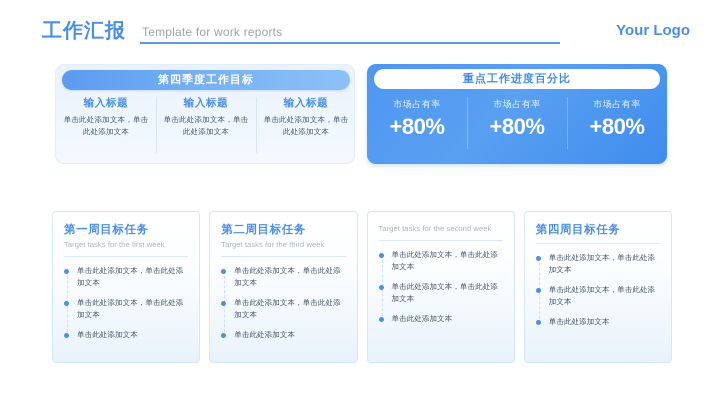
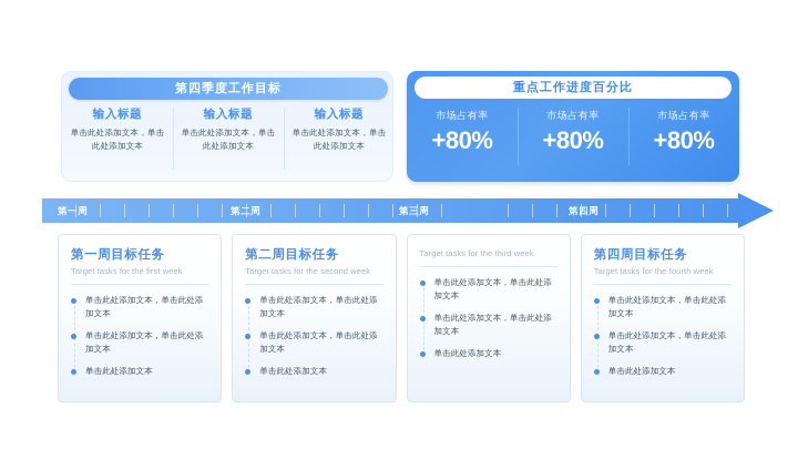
- 工作汇报
- Template for work reports
- Your Logo
  第四季度工作目标
  输入标题
  单击此处添加文本，单击此处添加文本
  输入标题
  单击此处添加文本，单击此处添加文本
  输入标题
  单击此处添加文本，单击此处添加文本
  重点工作进度百分比
  市场占有率
  +80%
  市场占有率
  +80%
  市场占有率
  +80%
+ 第一周
+ 第二周
+ 第三周
+ 第四周
  第一周目标任务
  Target tasks for the first week
  单击此处添加文本，单击此处添加文本
  单击此处添加文本，单击此处添加文本
  单击此处添加文本
  第二周目标任务
- Target tasks for the third week
+ Target tasks for the second week
  单击此处添加文本，单击此处添加文本
  单击此处添加文本，单击此处添加文本
  单击此处添加文本
- Target tasks for the second week
+ Target tasks for the third week
  单击此处添加文本，单击此处添加文本
  单击此处添加文本，单击此处添加文本
  单击此处添加文本
  第四周目标任务
+ Target tasks for the fourth week
  单击此处添加文本，单击此处添加文本
  单击此处添加文本，单击此处添加文本
  单击此处添加文本
